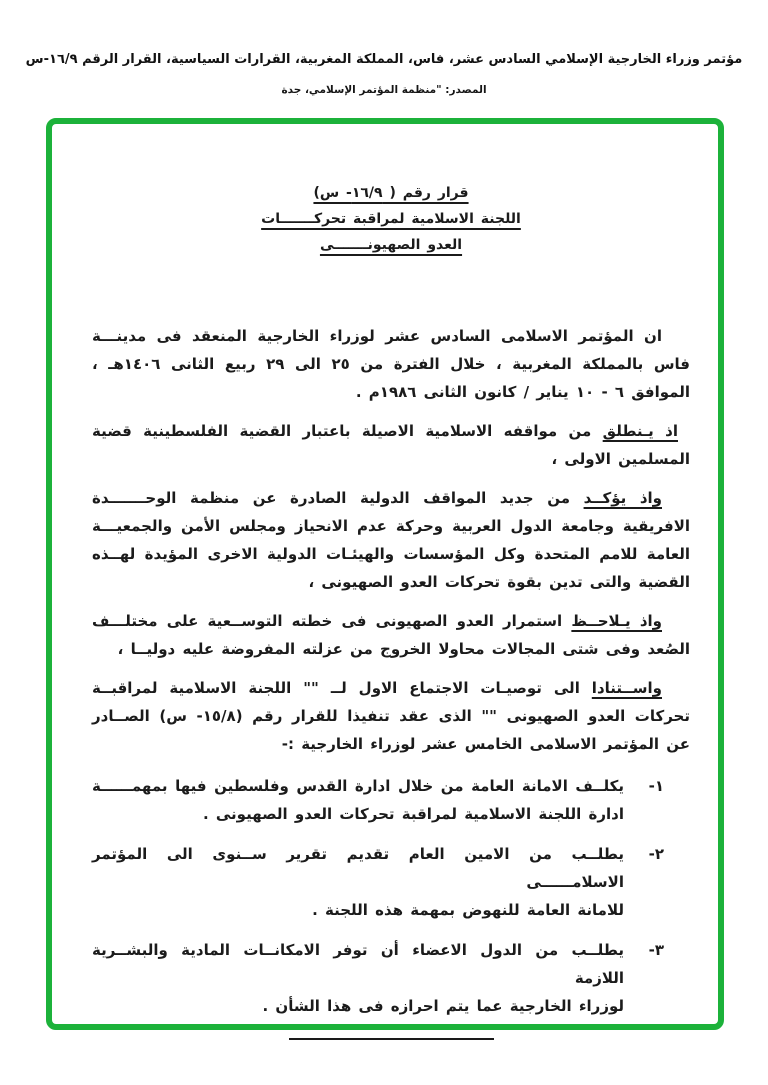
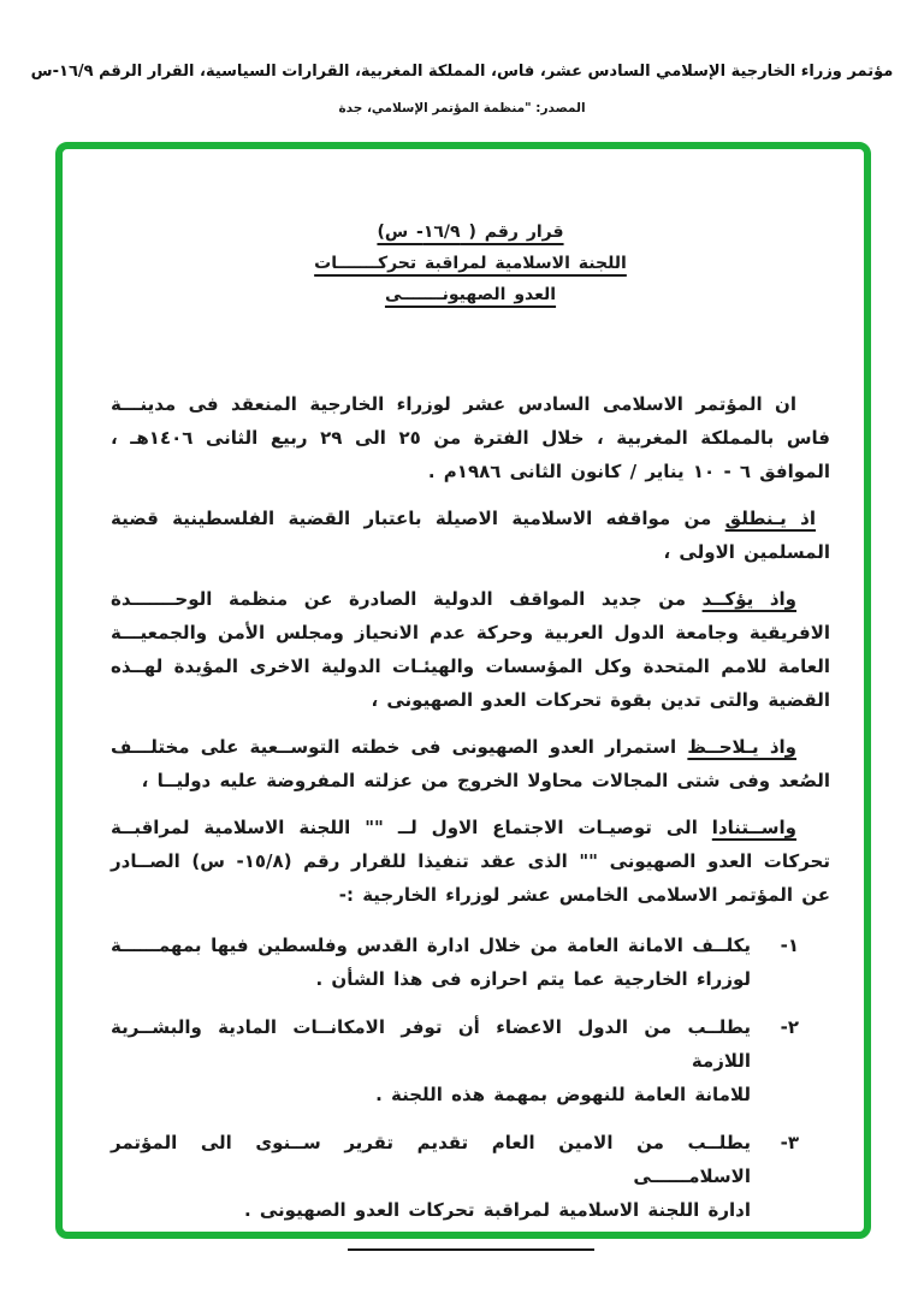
  مؤتمر وزراء الخارجية الإسلامي السادس عشر، فاس، المملكة المغربية، القرارات السياسية، القرار الرقم ١٦/٩-س
  المصدر: "منظمة المؤتمر الإسلامي، جدة
  قرار رقم ( ١٦/٩- س)
  اللجنة الاسلامية لمراقبة تحركـــــــات
  العدو الصهيونـــــــى
  ان المؤتمر الاسلامى السادس عشر لوزراء الخارجية المنعقد فى مدينـــة
  فاس بالمملكة المغربية ، خلال الفترة من ٢٥ الى ٢٩ ربيع الثانى ١٤٠٦هـ ،
  الموافق ٦ - ١٠ يناير / كانون الثانى ١٩٨٦م .
  اذ يـنطلق من مواقفه الاسلامية الاصيلة باعتبار القضية الفلسطينية قضية
  المسلمين الاولى ،
  واذ يؤكــد من جديد المواقف الدولية الصادرة عن منظمة الوحـــــــدة
  الافريقية وجامعة الدول العربية وحركة عدم الانحياز ومجلس الأمن والجمعيـــة
  العامة للامم المتحدة وكل المؤسسات والهيئـات الدولية الاخرى المؤيدة لهــذه
  القضية والتى تدين بقوة تحركات العدو الصهيونى ،
  واذ يـلاحــظ استمرار العدو الصهيونى فى خطته التوســعية على مختلـــف
  الصُعد وفى شتى المجالات محاولا الخروج من عزلته المفروضة عليه دوليــا ،
  واســتنادا الى توصيـات الاجتماع الاول لــ "" اللجنة الاسلامية لمراقبــة
  تحركات العدو الصهيونى "" الذى عقد تنفيذا للقرار رقم (١٥/٨- س) الصــادر
  عن المؤتمر الاسلامى الخامس عشر لوزراء الخارجية :-
  ١-
  يكلــف الامانة العامة من خلال ادارة القدس وفلسطين فيها بمهمــــــة
- ادارة اللجنة الاسلامية لمراقبة تحركات العدو الصهيونى .
+ لوزراء الخارجية عما يتم احرازه فى هذا الشأن .
  ٢-
- يطلــب من الامين العام تقديم تقرير ســنوى الى المؤتمر الاسلامــــــى
+ يطلــب من الدول الاعضاء أن توفر الامكانــات المادية والبشــرية اللازمة
  للامانة العامة للنهوض بمهمة هذه اللجنة .
  ٣-
- يطلــب من الدول الاعضاء أن توفر الامكانــات المادية والبشــرية اللازمة
+ يطلــب من الامين العام تقديم تقرير ســنوى الى المؤتمر الاسلامــــــى
- لوزراء الخارجية عما يتم احرازه فى هذا الشأن .
+ ادارة اللجنة الاسلامية لمراقبة تحركات العدو الصهيونى .
